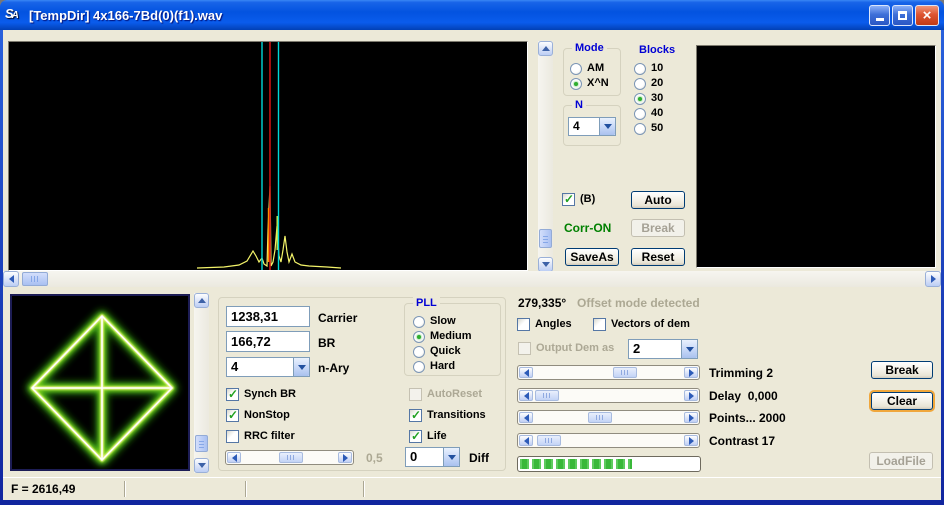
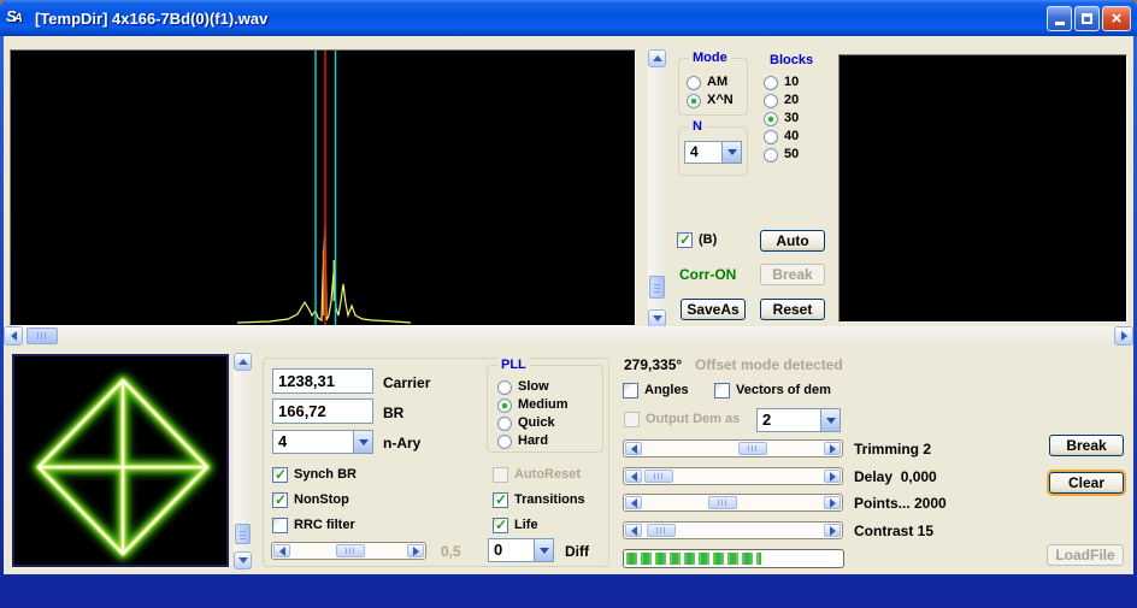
  SA
  [TempDir] 4x166-7Bd(0)(f1).wav
  ×
  Mode
  AM
  X^N
  N
  4
  Blocks
  10
  20
  30
  40
  50
  (B)
  Auto
  Corr-ON
  Break
  SaveAs
  Reset
  1238,31
  Carrier
  166,72
  BR
  4
  n-Ary
  PLL
  Slow
  Medium
  Quick
  Hard
  Synch BR
  NonStop
  RRC filter
  AutoReset
  Transitions
  Life
  0,5
  0
  Diff
  279,335°
  Offset mode detected
  Angles
  Vectors of dem
  Output Dem as
  2
  Trimming 2
  Delay 0,000
  Points... 2000
- Contrast 17
+ Contrast 15
  Break
  Clear
  LoadFile
- F = 2616,49
